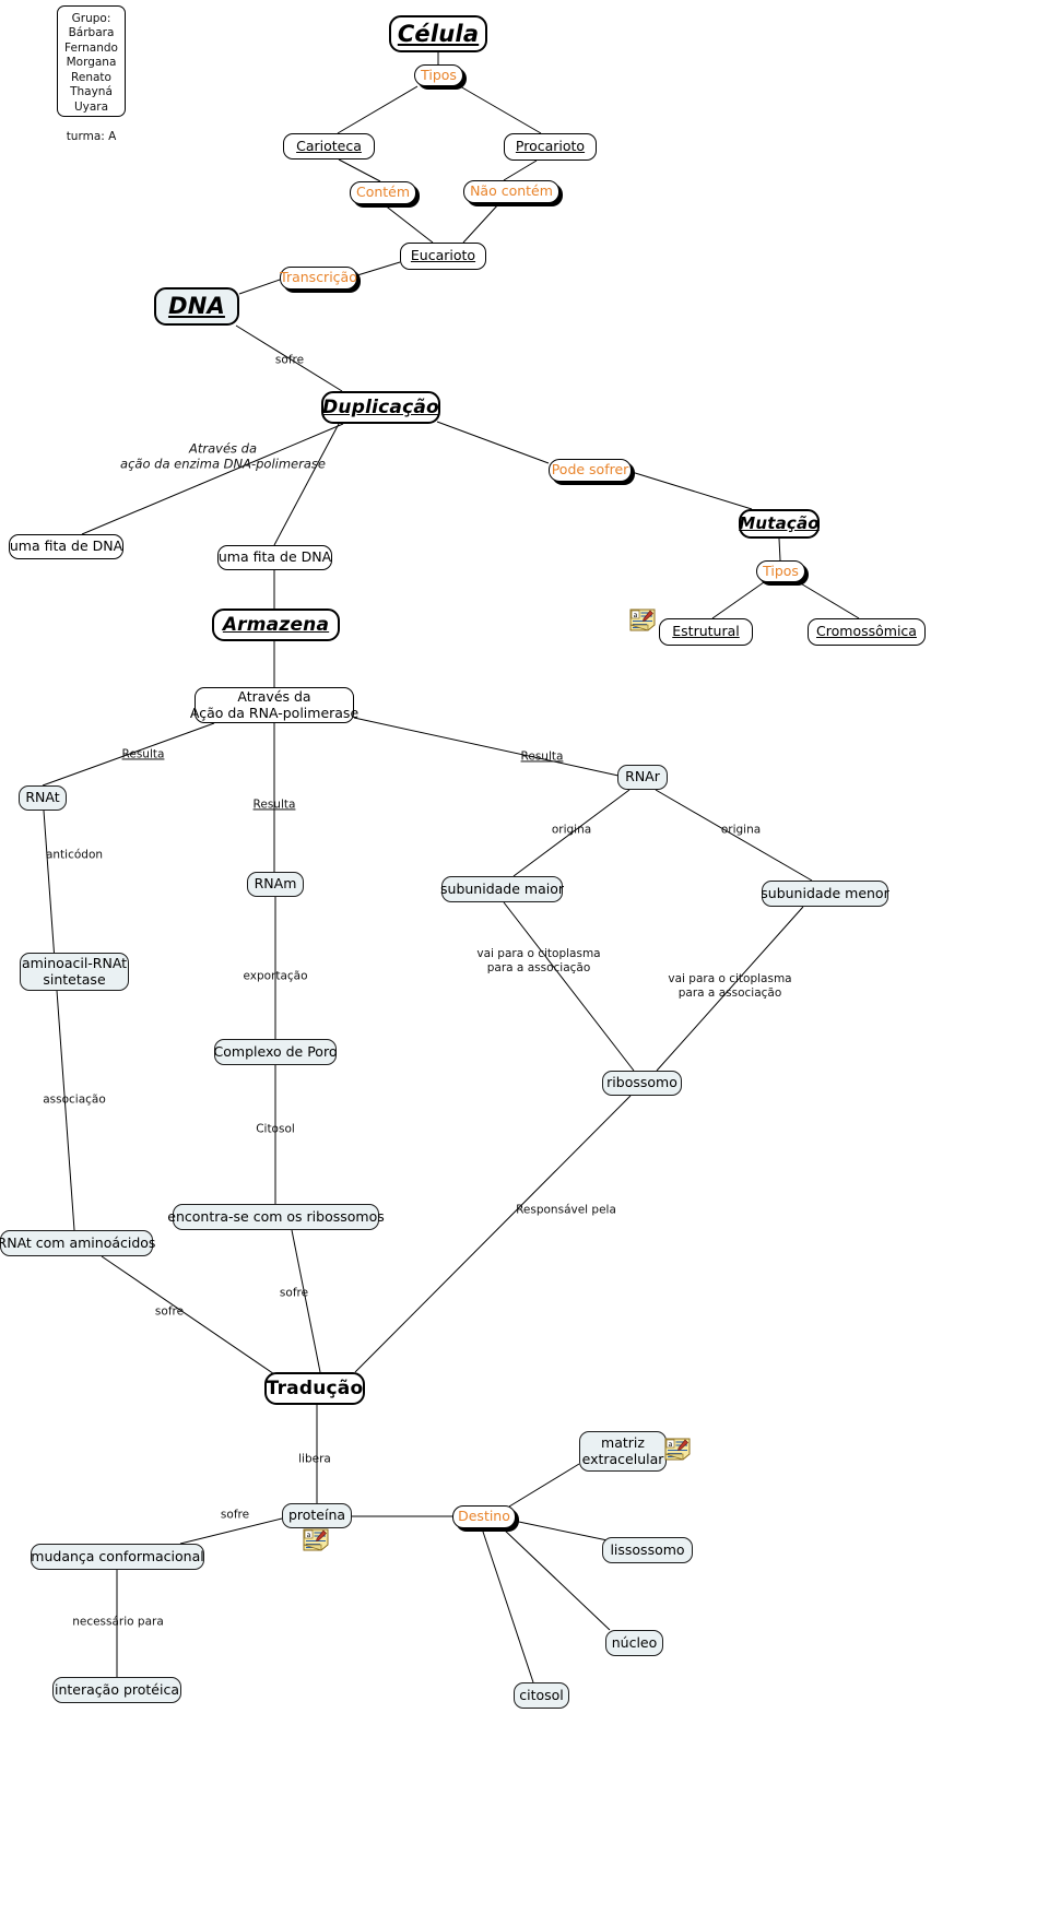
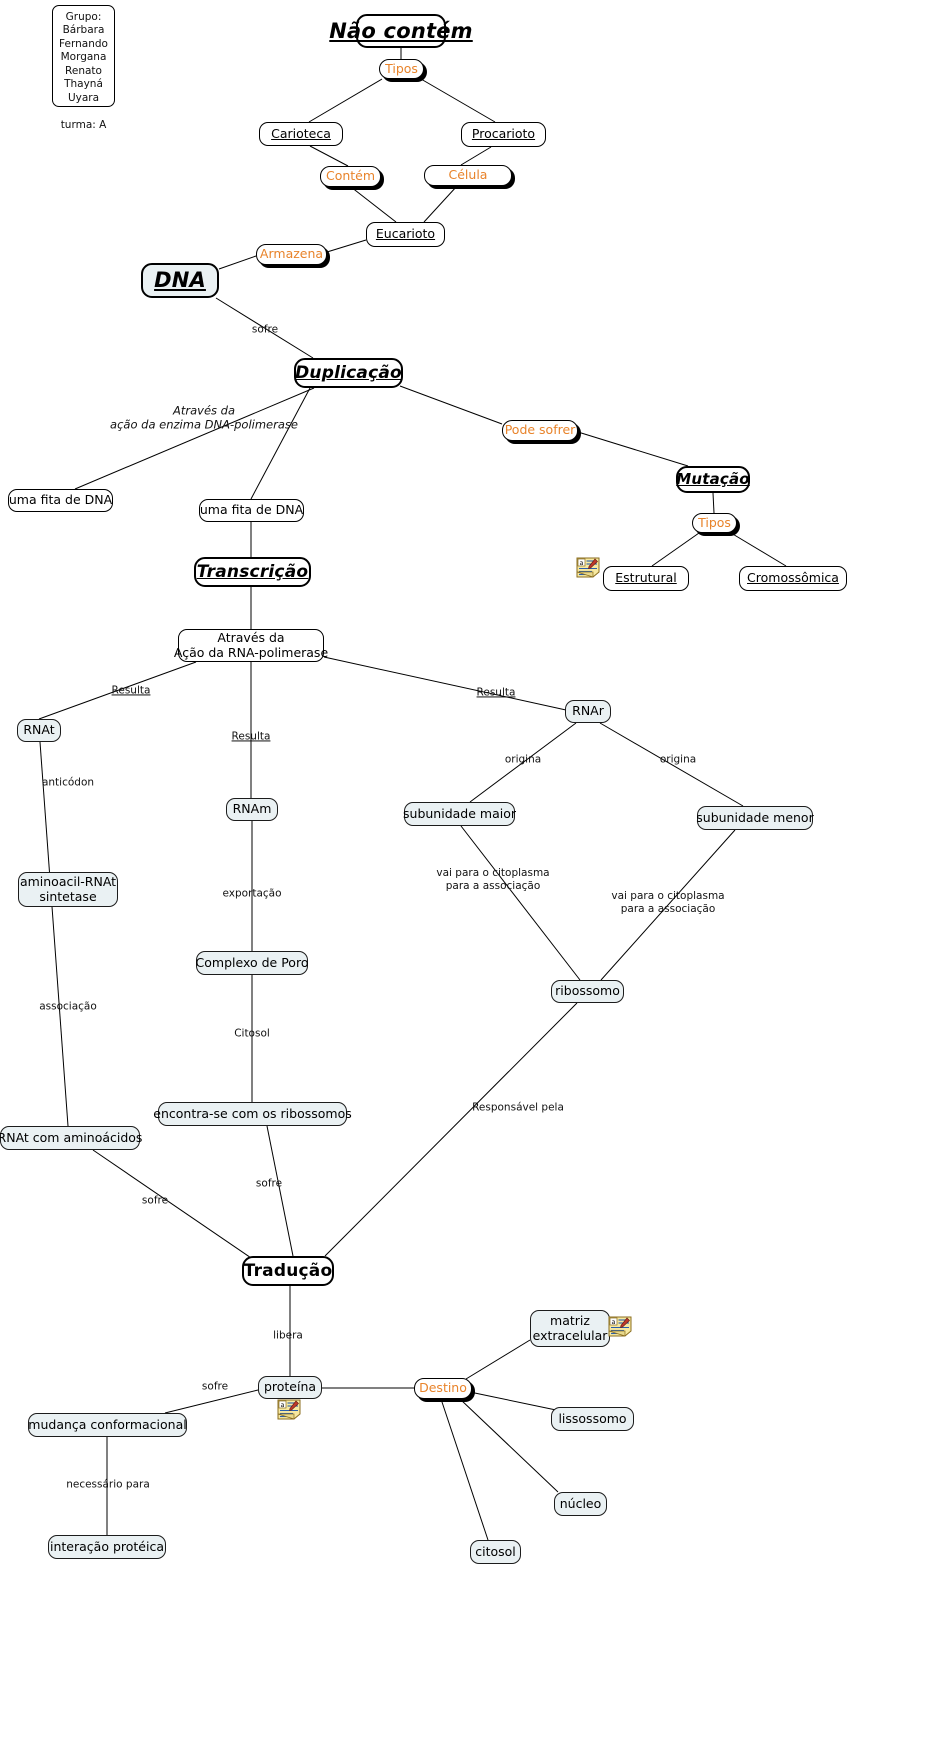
  Grupo:
  Bárbara
  Fernando
  Morgana
  Renato
  Thayná
  Uyara
  turma: A
- Célula
+ Não contém
  Tipos
  Carioteca
  Procarioto
  Contém
- Não contém
+ Célula
  Eucarioto
- Transcrição
+ Armazena
  DNA
  Duplicação
  Pode sofrer
  Mutação
  Tipos
  uma fita de DNA
  uma fita de DNA
  Estrutural
  Cromossômica
- Armazena
+ Transcrição
  Através da
  Ação da RNA-polimerase
  RNAt
  RNAr
  RNAm
  subunidade maior
  subunidade menor
  aminoacil-RNAt
  sintetase
  Complexo de Poro
  ribossomo
  RNAt com aminoácidos
  encontra-se com os ribossomos
  Tradução
  proteína
  Destino
  mudança conformacional
  matriz
  extracelular
  lissossomo
  núcleo
  citosol
  interação protéica
  sofre
  Através da
  ação da enzima DNA-polimerase
  Resulta
  Resulta
  Resulta
  anticódon
  origina
  origina
  vai para o citoplasma
  para a associação
  vai para o citoplasma
  para a associação
  exportação
  associação
  Citosol
  Responsável pela
  sofre
  sofre
  libera
  sofre
  necessário para
  a
  a
  a
